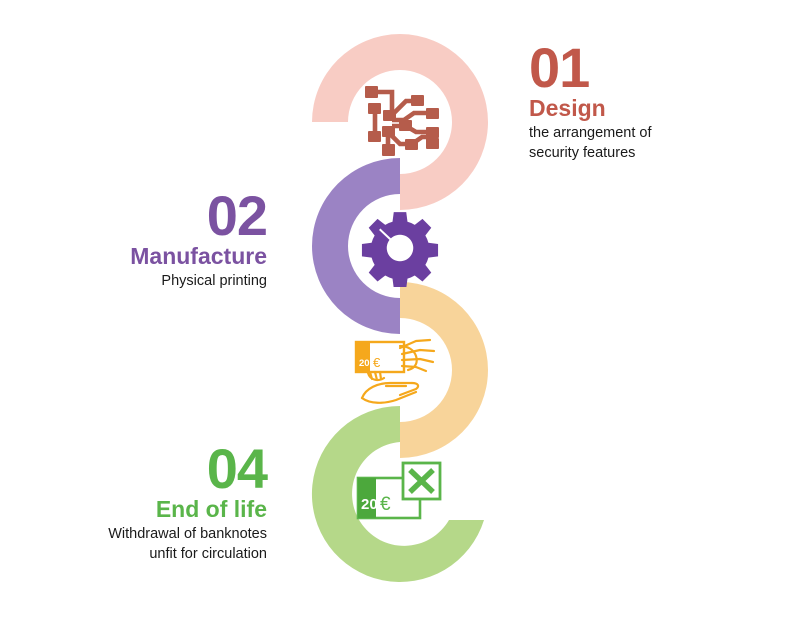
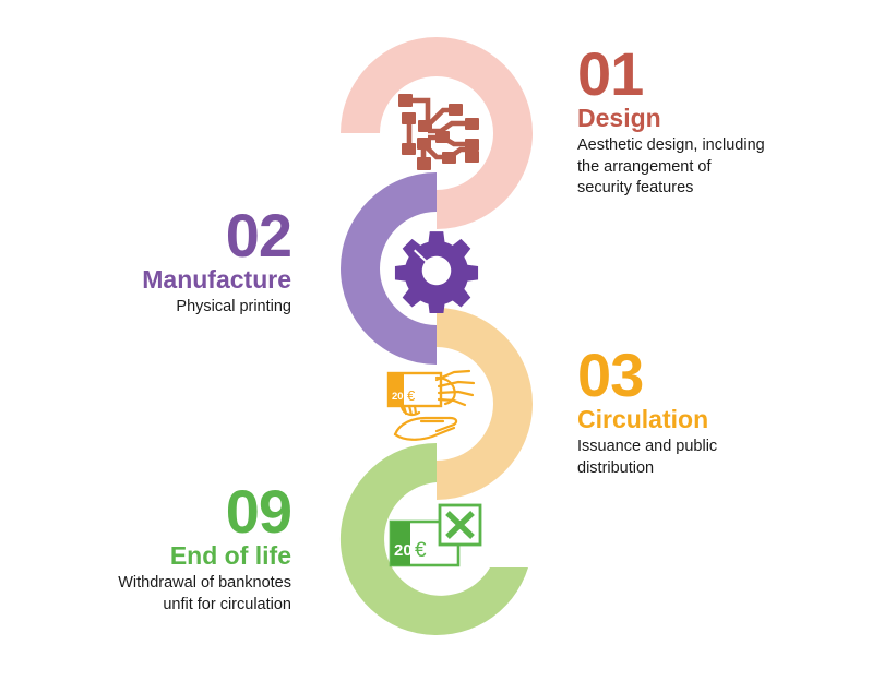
  20
  €
  20
  €
  01
  Design
+ Aesthetic design, including
  the arrangement of
  security features
  02
  Manufacture
  Physical printing
+ 03
+ Circulation
+ Issuance and public
+ distribution
- 04
+ 09
  End of life
  Withdrawal of banknotes
  unfit for circulation
